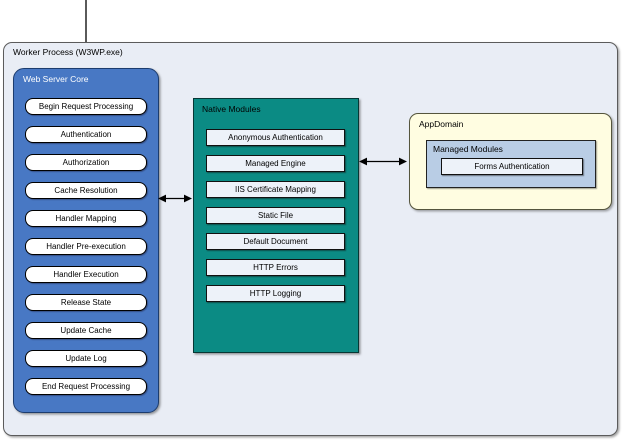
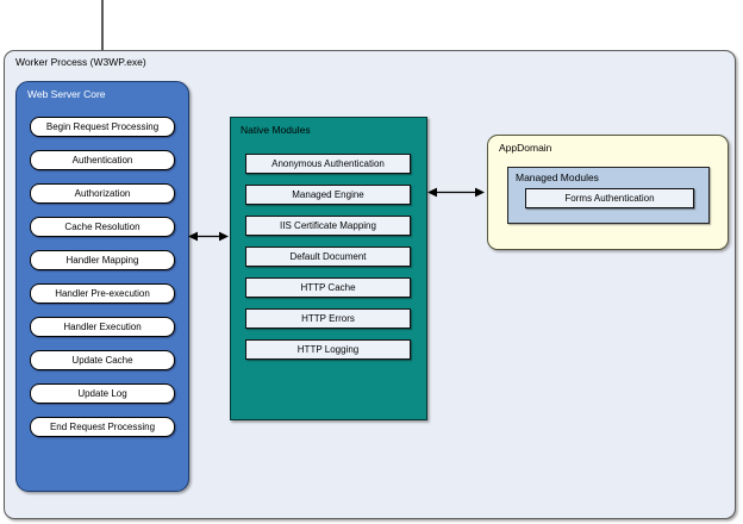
  Worker Process (W3WP.exe)
  Web Server Core
  Begin Request Processing
  Authentication
  Authorization
  Cache Resolution
  Handler Mapping
  Handler Pre-execution
  Handler Execution
- Release State
  Update Cache
  Update Log
  End Request Processing
  Native Modules
  Anonymous Authentication
  Managed Engine
  IIS Certificate Mapping
- Static File
  Default Document
+ HTTP Cache
  HTTP Errors
  HTTP Logging
  AppDomain
  Managed Modules
  Forms Authentication
